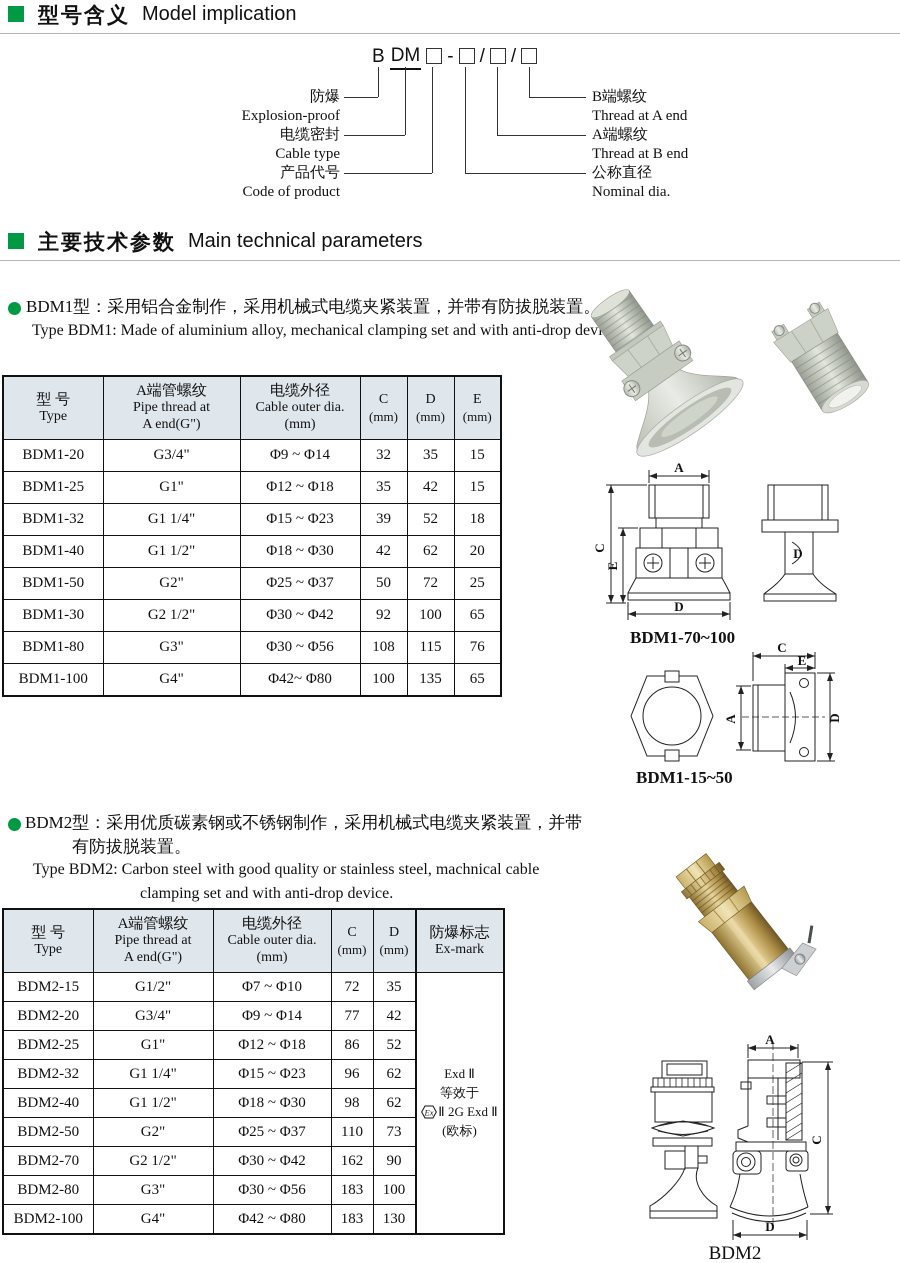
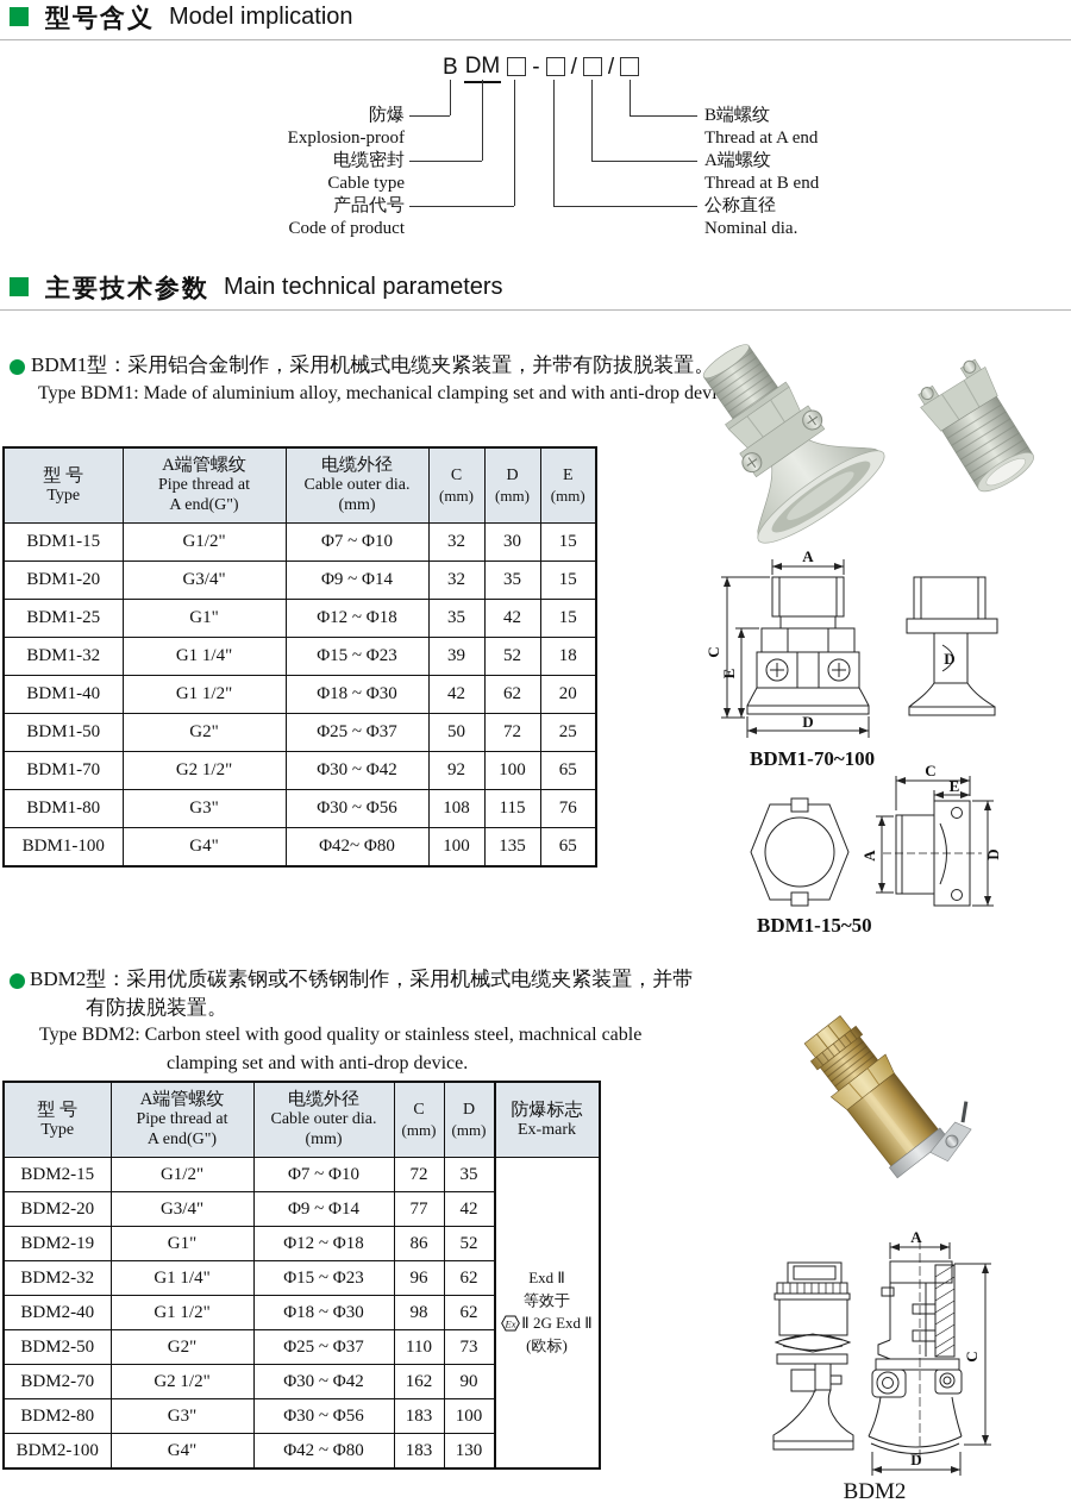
  型号含义
  Model implication
  B
  DM
  -
  /
  /
  防爆
  Explosion-proof
  电缆密封
  Cable type
  产品代号
  Code of product
  B端螺纹
  Thread at A end
  A端螺纹
  Thread at B end
  公称直径
  Nominal dia.
  主要技术参数
  Main technical parameters
  BDM1型：采用铝合金制作，采用机械式电缆夹紧装置，并带有防拔脱装置。
  Type BDM1: Made of aluminium alloy, mechanical clamping set and with anti-drop devi
  型 号 Type	A端管螺纹 Pipe thread at A end(G")	电缆外径 Cable outer dia. (mm)	C (mm)	D (mm)	E (mm)
+ BDM1-15	G1/2"	Φ7 ~ Φ10	32	30	15
  BDM1-20	G3/4"	Φ9 ~ Φ14	32	35	15
  BDM1-25	G1"	Φ12 ~ Φ18	35	42	15
  BDM1-32	G1 1/4"	Φ15 ~ Φ23	39	52	18
  BDM1-40	G1 1/2"	Φ18 ~ Φ30	42	62	20
  BDM1-50	G2"	Φ25 ~ Φ37	50	72	25
- BDM1-30	G2 1/2"	Φ30 ~ Φ42	92	100	65
+ BDM1-70	G2 1/2"	Φ30 ~ Φ42	92	100	65
  BDM1-80	G3"	Φ30 ~ Φ56	108	115	76
  BDM1-100	G4"	Φ42~ Φ80	100	135	65
  A
  D
  D
  BDM1-70~100
  C
  E
  BDM1-15~50
  BDM2型：采用优质碳素钢或不锈钢制作，采用机械式电缆夹紧装置，并带
  有防拔脱装置。
  Type BDM2: Carbon steel with good quality or stainless steel, machnical cable
  clamping set and with anti-drop device.
  型 号 Type	A端管螺纹 Pipe thread at A end(G")	电缆外径 Cable outer dia. (mm)	C (mm)	D (mm)
  BDM2-15	G1/2"	Φ7 ~ Φ10	72	35
  BDM2-20	G3/4"	Φ9 ~ Φ14	77	42
- BDM2-25	G1"	Φ12 ~ Φ18	86	52
+ BDM2-19	G1"	Φ12 ~ Φ18	86	52
  BDM2-32	G1 1/4"	Φ15 ~ Φ23	96	62
  BDM2-40	G1 1/2"	Φ18 ~ Φ30	98	62
  BDM2-50	G2"	Φ25 ~ Φ37	110	73
  BDM2-70	G2 1/2"	Φ30 ~ Φ42	162	90
  BDM2-80	G3"	Φ30 ~ Φ56	183	100
  BDM2-100	G4"	Φ42 ~ Φ80	183	130
  防爆标志
  Ex-mark
  Exd Ⅱ
  等效于
  Ex
  Ⅱ 2G Exd Ⅱ
  (欧标)
  A
  D
  BDM2
